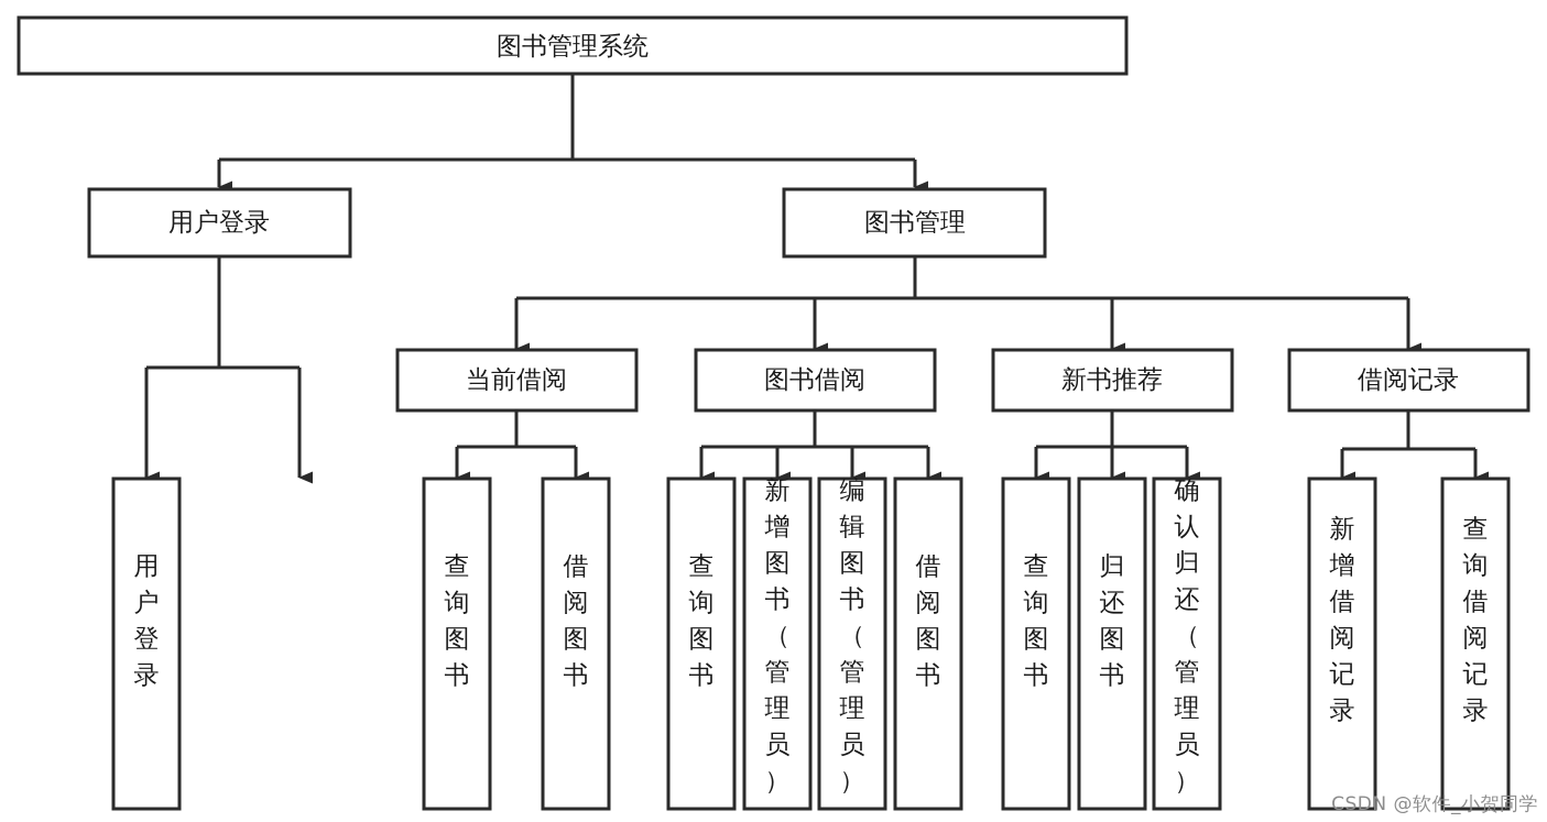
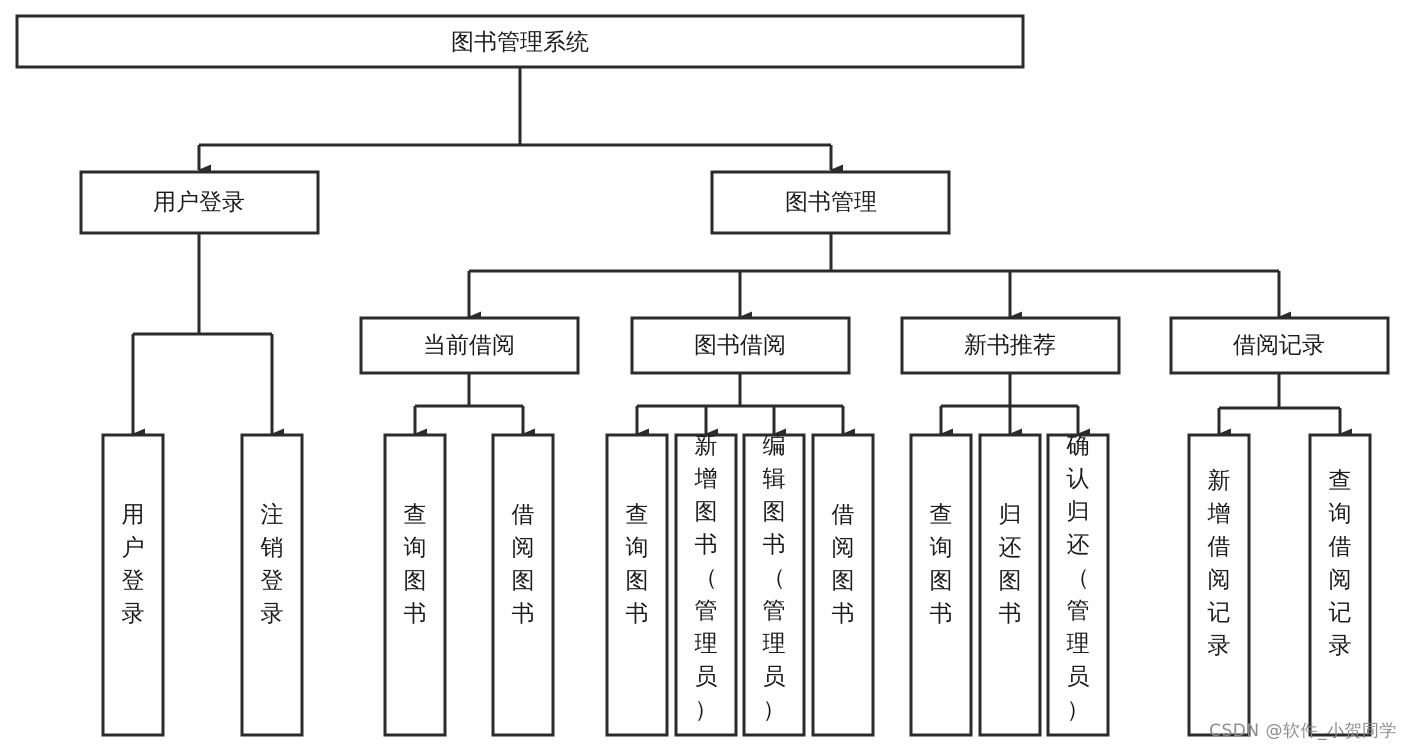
  图书管理系统
  用户登录
  图书管理
  当前借阅
  图书借阅
  新书推荐
  借阅记录
  用户登录
+ 注销登录
  查询图书
  借阅图书
  查询图书
  新增图书（管理员）
  编辑图书（管理员）
  借阅图书
  查询图书
  归还图书
  确认归还（管理员）
  新增借阅记录
  查询借阅记录
  CSDN @软件_小贺同学
